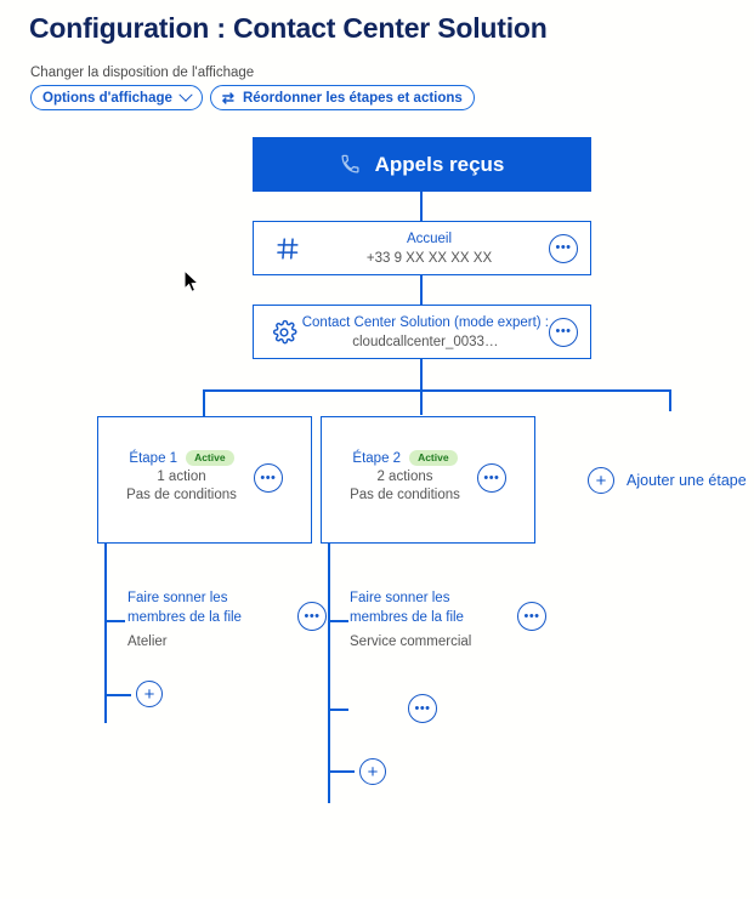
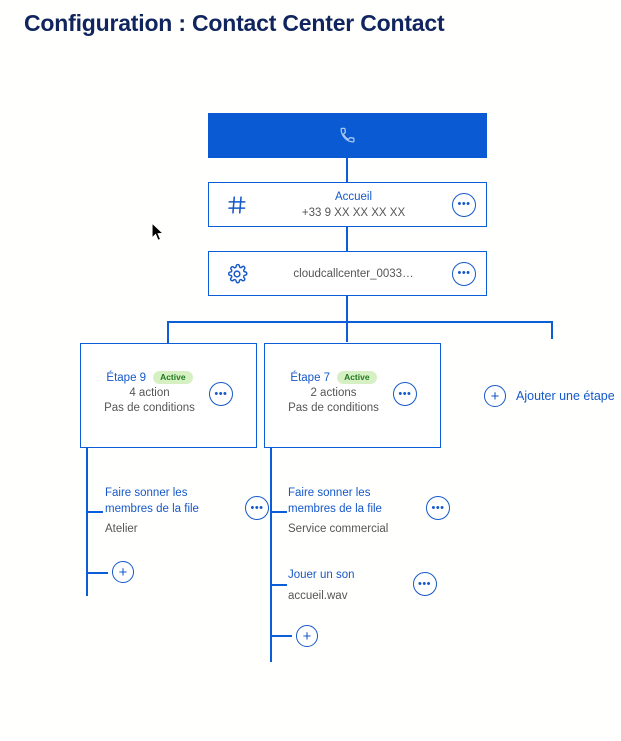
- Configuration : Contact Center Solution
+ Configuration : Contact Center Contact
- Changer la disposition de l'affichage
- Options d'affichage
- ⇄
- Réordonner les étapes et actions
- Appels reçus
  Accueil
  +33 9 XX XX XX XX
  •••
- Contact Center Solution (mode expert) :
  cloudcallcenter_0033…
  •••
- Étape 1
+ Étape 9
  Active
- 1 action
+ 4 action
  Pas de conditions
  •••
- Étape 2
+ Étape 7
  Active
  2 actions
  Pas de conditions
  •••
  +
  Ajouter une étape
  Faire sonner les membres de la file
  Atelier
  •••
  +
  Faire sonner les membres de la file
  Service commercial
  •••
+ Jouer un son
+ accueil.wav
  •••
  +
